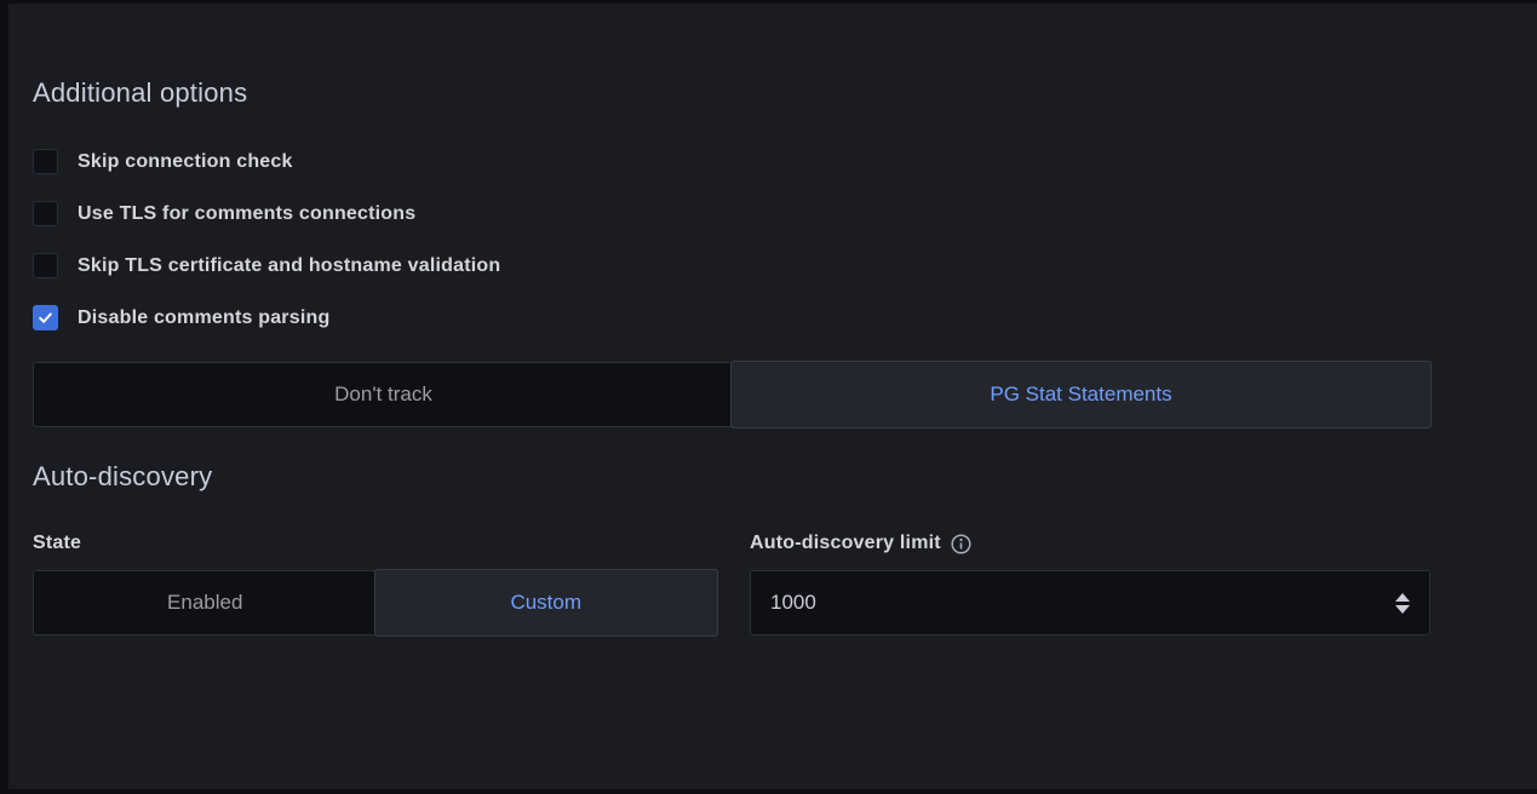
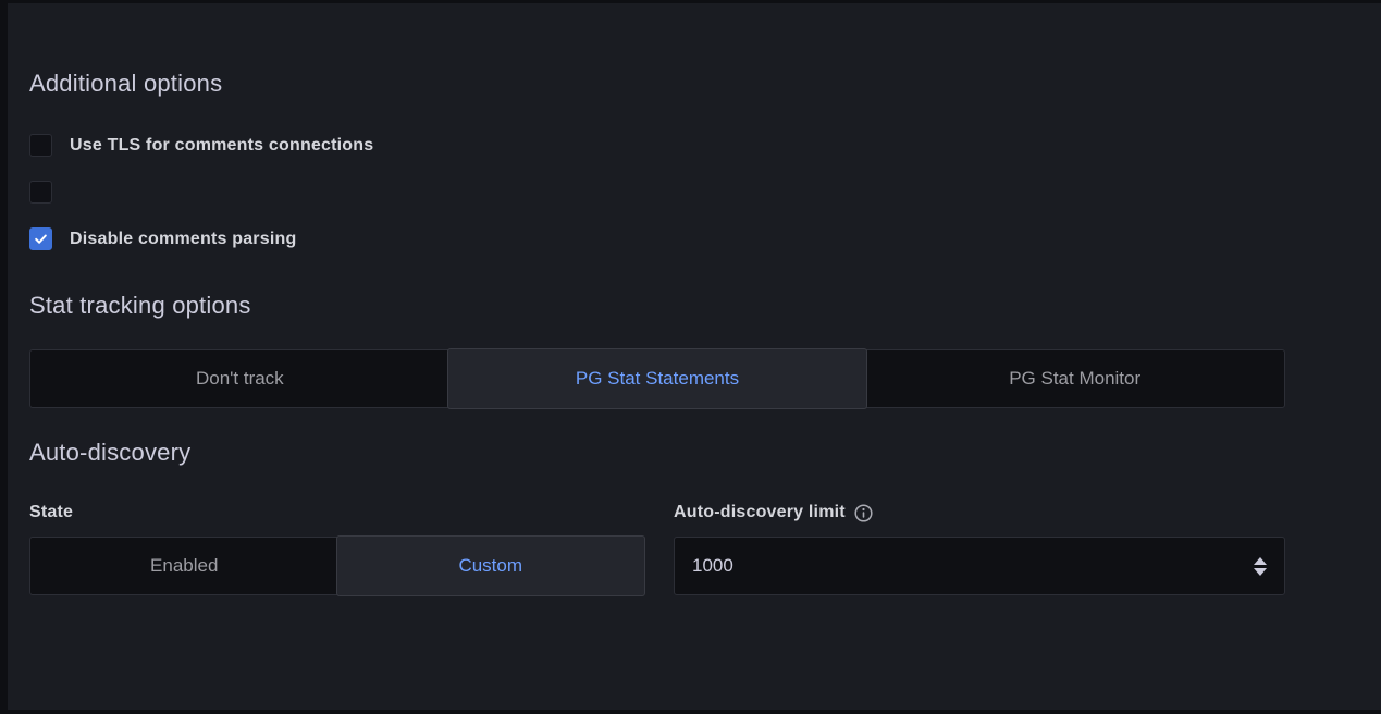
  Additional options
- Skip connection check
  Use TLS for comments connections
- Skip TLS certificate and hostname validation
  Disable comments parsing
+ Stat tracking options
  Don't track
  PG Stat Statements
+ PG Stat Monitor
  Auto-discovery
  State
  Enabled
  Custom
  Auto-discovery limit
  1000
